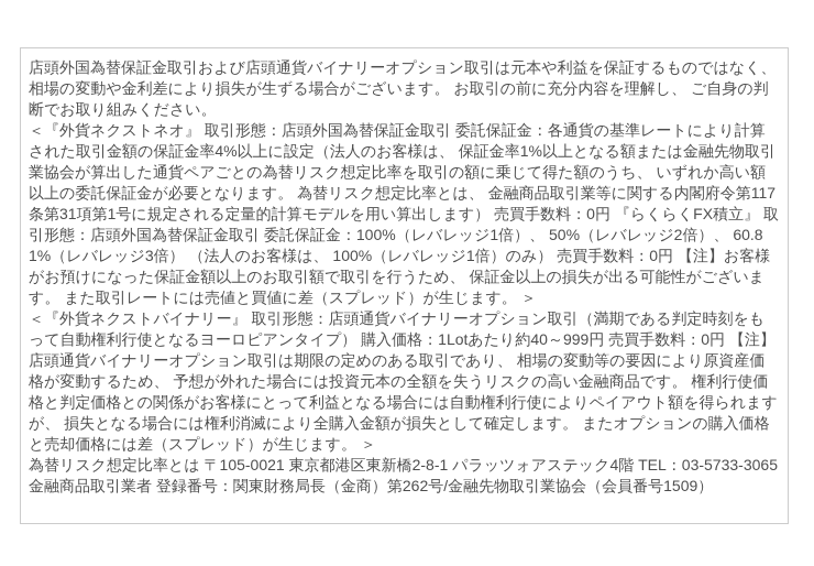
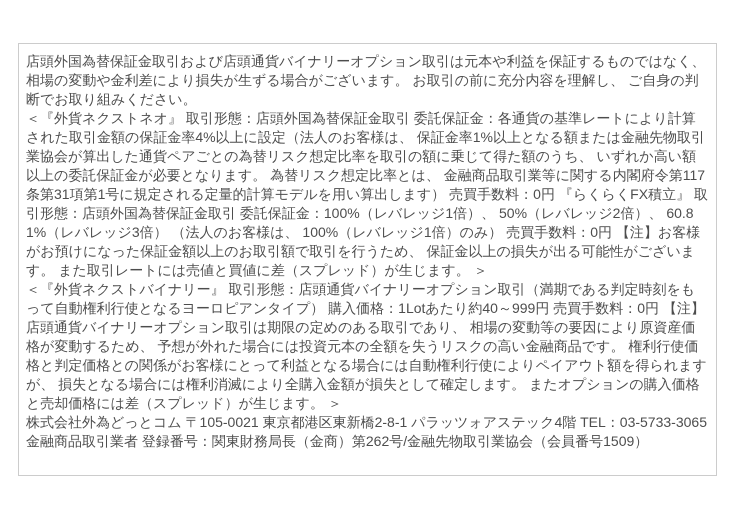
  店頭外国為替保証金取引および店頭通貨バイナリーオプション取引は元本や利益を保証するものではなく、 相場の変動や金利差により損失が生ずる場合がございます。 お取引の前に充分内容を理解し、 ご自身の判断でお取り組みください。
  ＜『外貨ネクストネオ』 取引形態：店頭外国為替保証金取引 委託保証金：各通貨の基準レートにより計算された取引金額の保証金率4%以上に設定（法人のお客様は、 保証金率1%以上となる額または金融先物取引業協会が算出した通貨ペアごとの為替リスク想定比率を取引の額に乗じて得た額のうち、 いずれか高い額以上の委託保証金が必要となります。 為替リスク想定比率とは、 金融商品取引業等に関する内閣府令第117条第31項第1号に規定される定量的計算モデルを用い算出します） 売買手数料：0円 『らくらくFX積立』 取引形態：店頭外国為替保証金取引 委託保証金：100%（レバレッジ1倍）、 50%（レバレッジ2倍）、 60.81%（レバレッジ3倍） （法人のお客様は、 100%（レバレッジ1倍）のみ） 売買手数料：0円 【注】お客様がお預けになった保証金額以上のお取引額で取引を行うため、 保証金以上の損失が出る可能性がございます。 また取引レートには売値と買値に差（スプレッド）が生じます。 ＞
  ＜『外貨ネクストバイナリー』 取引形態：店頭通貨バイナリーオプション取引（満期である判定時刻をもって自動権利行使となるヨーロピアンタイプ） 購入価格：1Lotあたり約40～999円 売買手数料：0円 【注】店頭通貨バイナリーオプション取引は期限の定めのある取引であり、 相場の変動等の要因により原資産価格が変動するため、 予想が外れた場合には投資元本の全額を失うリスクの高い金融商品です。 権利行使価格と判定価格との関係がお客様にとって利益となる場合には自動権利行使によりペイアウト額を得られますが、 損失となる場合には権利消滅により全購入金額が損失として確定します。 またオプションの購入価格と売却価格には差（スプレッド）が生じます。 ＞
- 為替リスク想定比率とは 〒105-0021 東京都港区東新橋2-8-1 パラッツォアステック4階 TEL：03-5733-3065
+ 株式会社外為どっとコム 〒105-0021 東京都港区東新橋2-8-1 パラッツォアステック4階 TEL：03-5733-3065
  金融商品取引業者 登録番号：関東財務局長（金商）第262号/金融先物取引業協会（会員番号1509）
